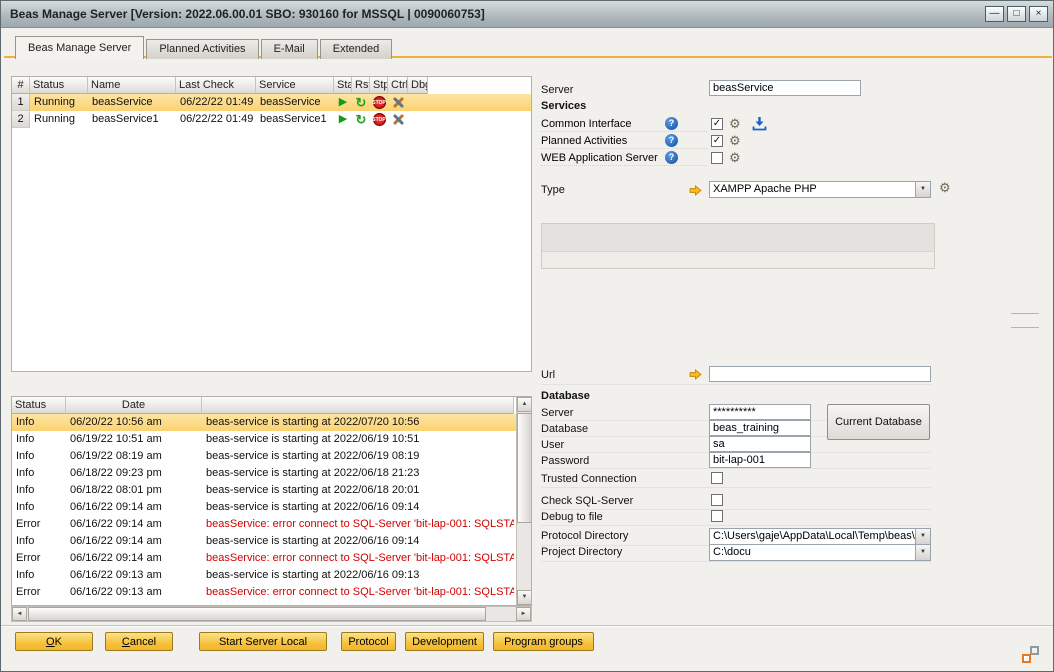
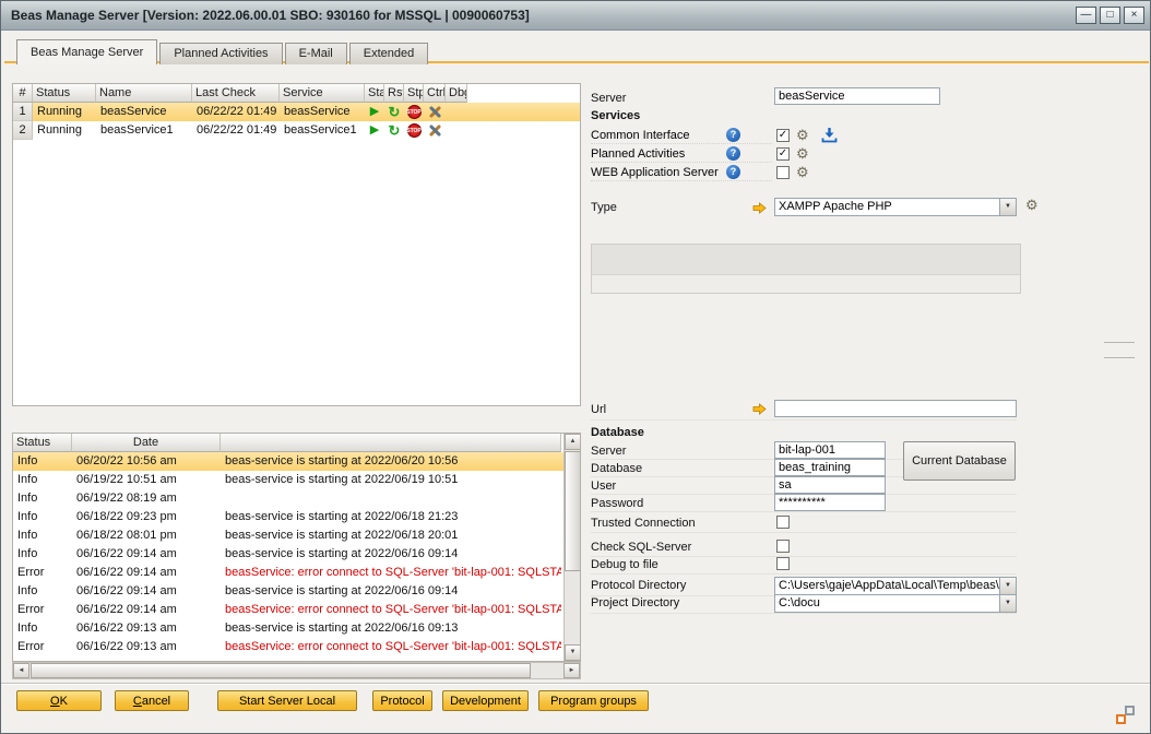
  Beas Manage Server [Version: 2022.06.00.01 SBO: 930160 for MSSQL | 0090060753]
  —
  □
  ×
  Beas Manage Server
  Planned Activities
  E-Mail
  Extended
  #
  Status
  Name
  Last Check
  Service
  Sta
  Stp
  Ctrl
  1
  Running
  beasService
  06/22/22 01:49
  beasService
  ▶
  ↻
  2
  Running
  beasService1
  06/22/22 01:49
  beasService1
  ▶
  ↻
  Status
  Date
  Info
  06/20/22 10:56 am
- beas-service is starting at 2022/07/20 10:56
+ beas-service is starting at 2022/06/20 10:56
  Info
  06/19/22 10:51 am
  beas-service is starting at 2022/06/19 10:51
  Info
  06/19/22 08:19 am
- beas-service is starting at 2022/06/19 08:19
  Info
  06/18/22 09:23 pm
  beas-service is starting at 2022/06/18 21:23
  Info
  06/18/22 08:01 pm
  beas-service is starting at 2022/06/18 20:01
  Info
  06/16/22 09:14 am
  beas-service is starting at 2022/06/16 09:14
  Error
  06/16/22 09:14 am
  beasService: error connect to SQL-Server 'bit-lap-001: SQLSTA
  Info
  06/16/22 09:14 am
  beas-service is starting at 2022/06/16 09:14
  Error
  06/16/22 09:14 am
  beasService: error connect to SQL-Server 'bit-lap-001: SQLSTA
  Info
  06/16/22 09:13 am
  beas-service is starting at 2022/06/16 09:13
  Error
  06/16/22 09:13 am
  beasService: error connect to SQL-Server 'bit-lap-001: SQLSTA
  Server
  beasService
  Services
  Common Interface
  ?
  ✓
  ⚙
  Planned Activities
  ?
  ✓
  ⚙
  WEB Application Server
  ?
  ⚙
  Type
  XAMPP Apache PHP
  ⚙
  Url
  Database
  Server
- **********
+ bit-lap-001
  Database
  beas_training
  User
  sa
  Password
- bit-lap-001
+ **********
  Trusted Connection
  Check SQL-Server
  Debug to file
  Protocol Directory
  C:\Users\gaje\AppData\Local\Temp\beas\
  Project Directory
  C:\docu
  Current Database
  OK
  Cancel
  Start Server Local
  Protocol
  Development
  Program groups
